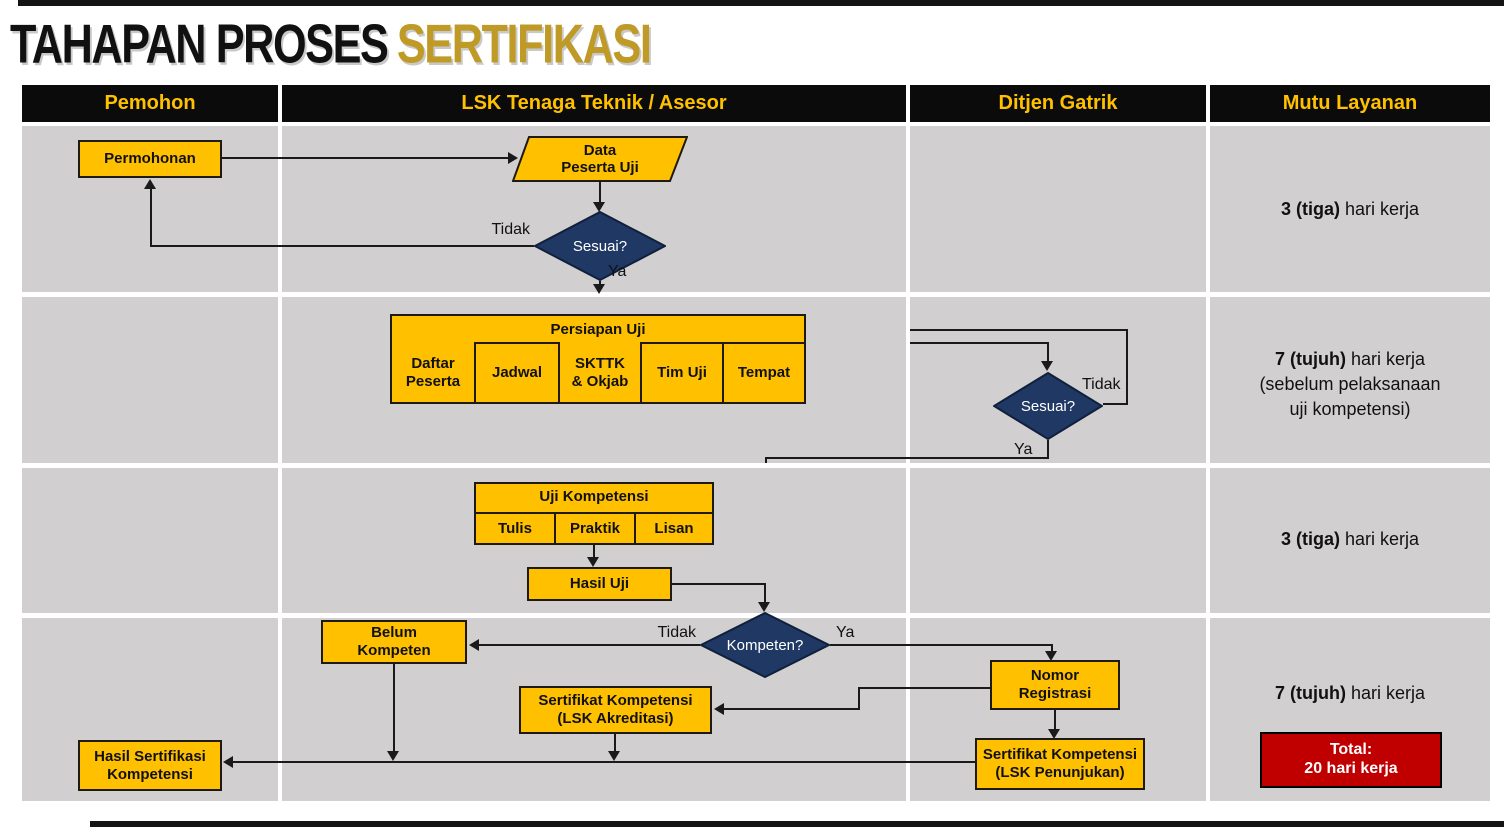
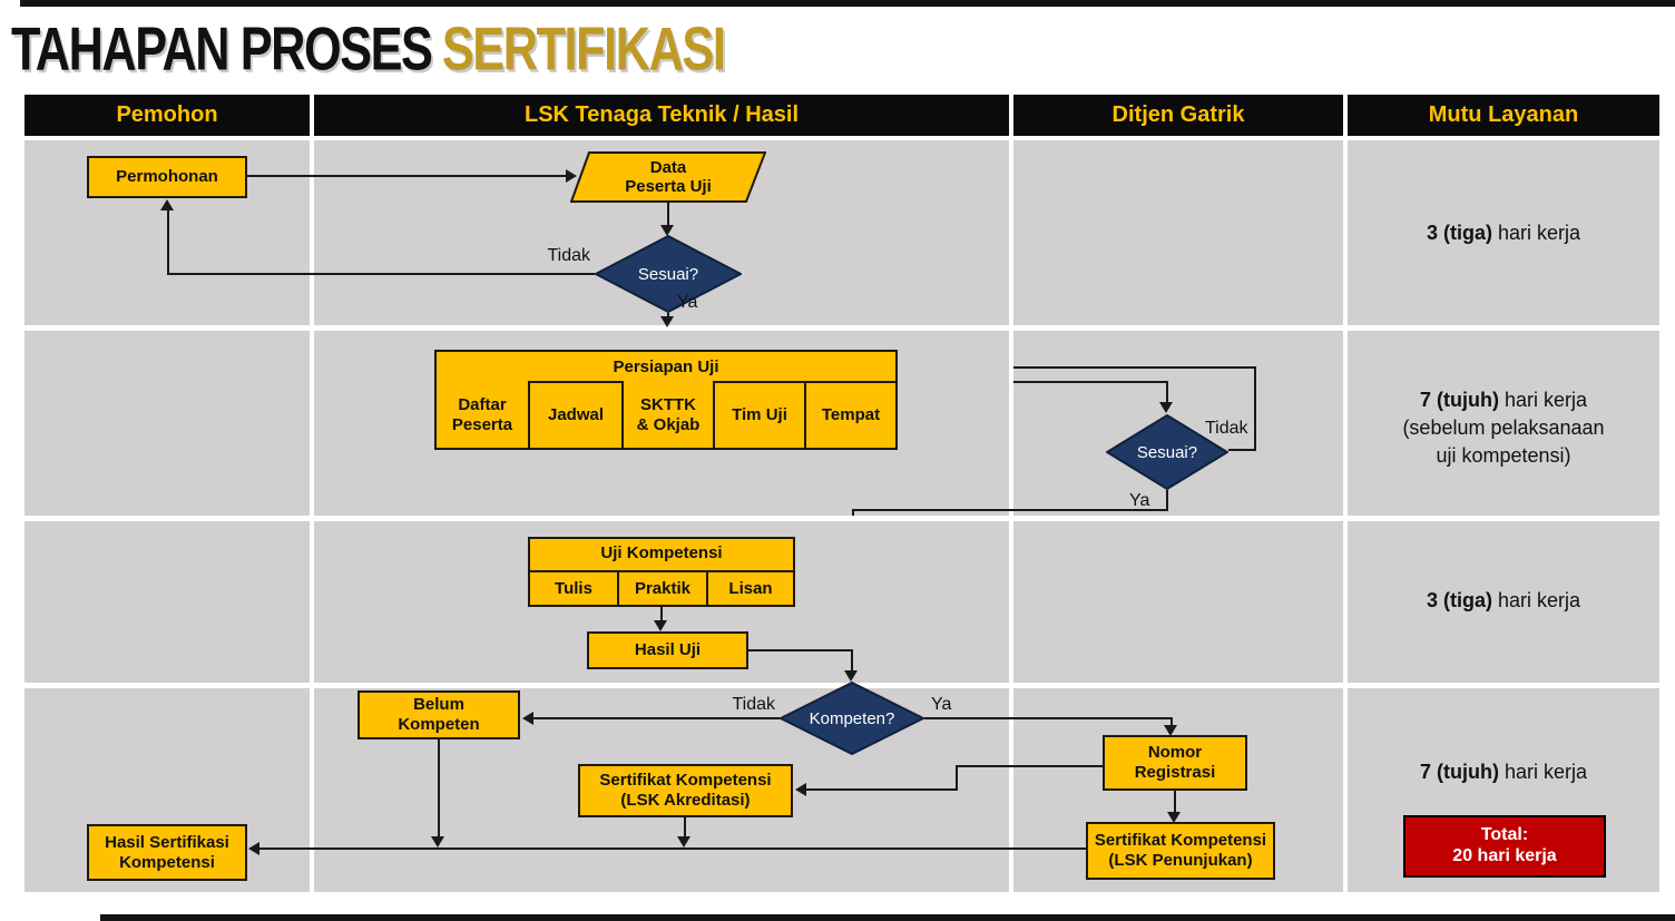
  TAHAPAN PROSES SERTIFIKASI
  Pemohon
- LSK Tenaga Teknik / Asesor
+ LSK Tenaga Teknik / Hasil
  Ditjen Gatrik
  Mutu Layanan
  Permohonan
  Data
  Peserta Uji
  Sesuai?
  Tidak
  Ya
  3 (tiga) hari kerja
  Persiapan Uji
  Daftar
  Peserta
  Jadwal
  SKTTK
  & Okjab
  Tim Uji
  Tempat
  Tidak
  Sesuai?
  Ya
  7 (tujuh) hari kerja
  (sebelum pelaksanaan
  uji kompetensi)
  Uji Kompetensi
  Tulis
  Praktik
  Lisan
  Hasil Uji
  3 (tiga) hari kerja
  Kompeten?
  Tidak
  Ya
  Belum
  Kompeten
  Nomor
  Registrasi
  Sertifikat Kompetensi
  (LSK Akreditasi)
  Sertifikat Kompetensi
  (LSK Penunjukan)
  Hasil Sertifikasi
  Kompetensi
  7 (tujuh) hari kerja
  Total:
  20 hari kerja
